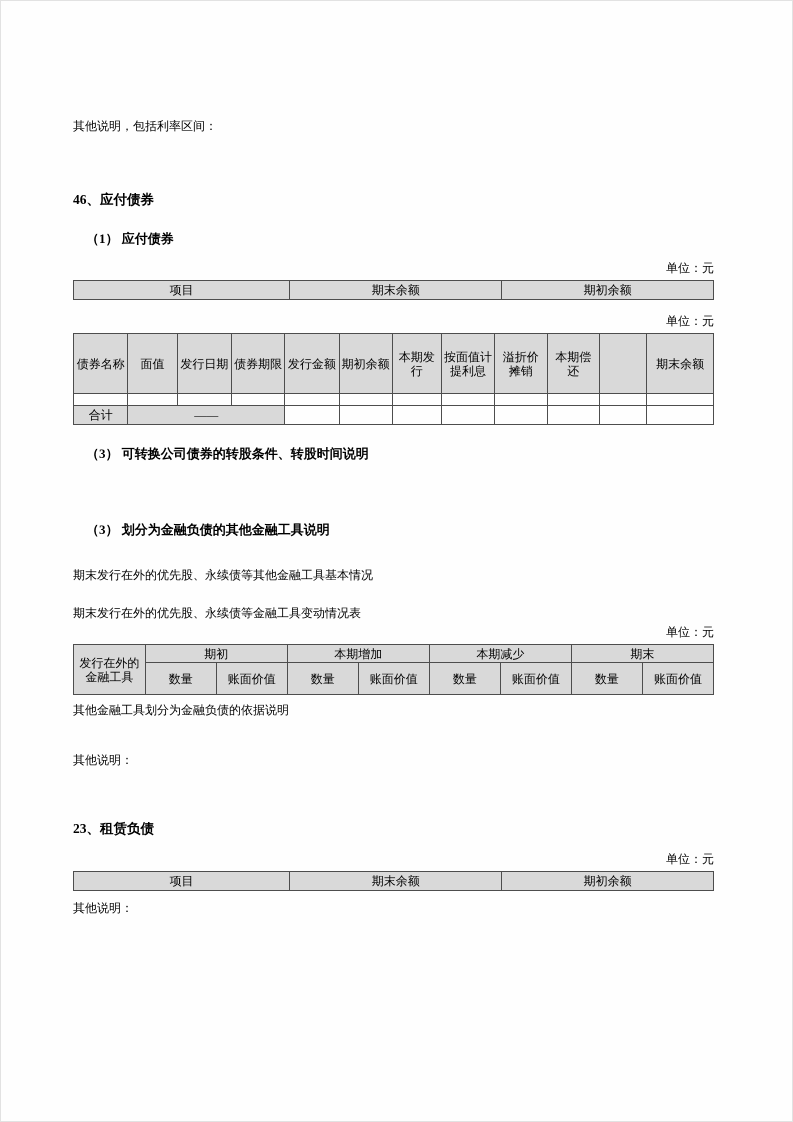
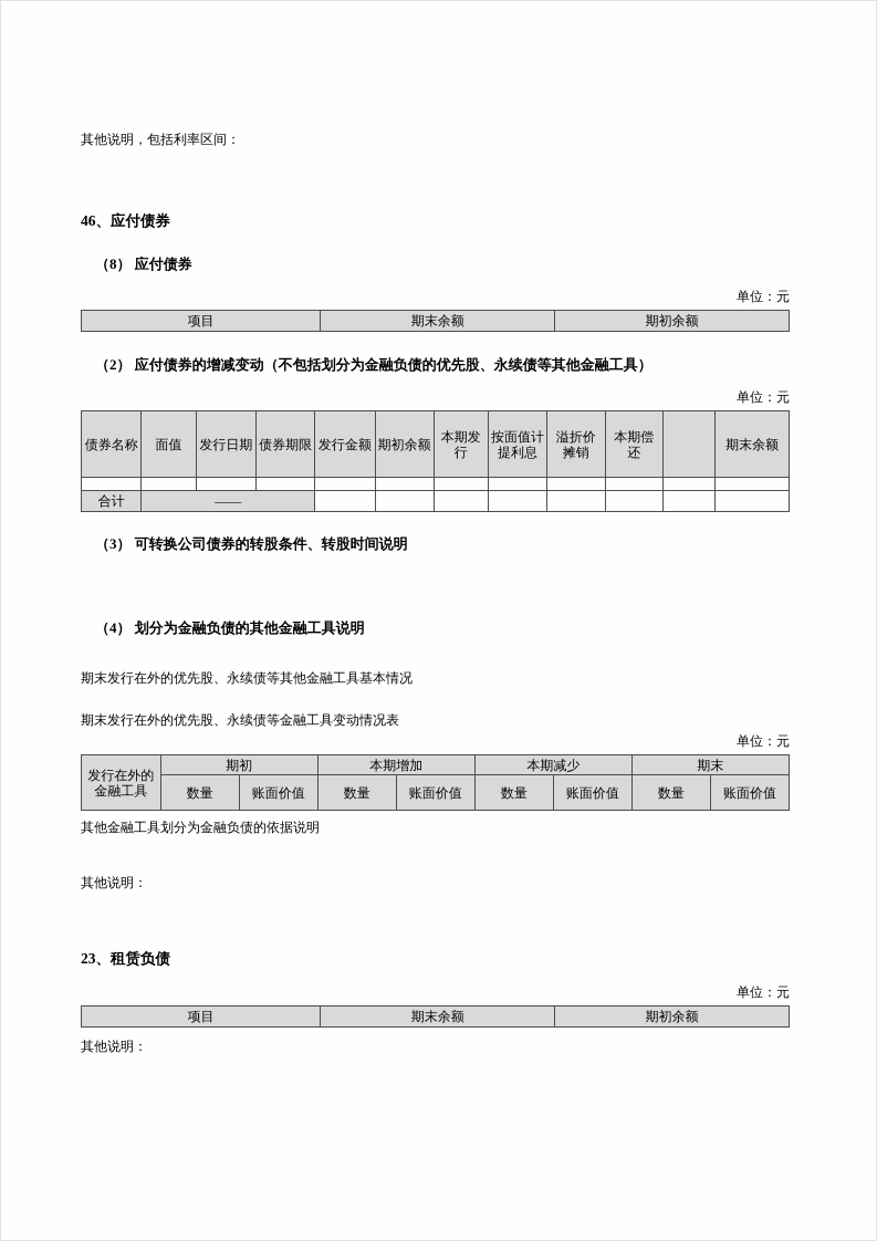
  其他说明，包括利率区间：
  46、应付债券
- （1） 应付债券
+ （8） 应付债券
  单位：元
  项目	期末余额	期初余额
+ （2） 应付债券的增减变动（不包括划分为金融负债的优先股、永续债等其他金融工具）
  单位：元
  债券名称	面值	发行日期	债券期限	发行金额	期初余额	本期发行	按面值计提利息	溢折价摊销	本期偿还		期末余额
  合计	——
  （3） 可转换公司债券的转股条件、转股时间说明
- （3） 划分为金融负债的其他金融工具说明
+ （4） 划分为金融负债的其他金融工具说明
  期末发行在外的优先股、永续债等其他金融工具基本情况
  期末发行在外的优先股、永续债等金融工具变动情况表
  单位：元
  发行在外的金融工具	期初	本期增加	本期减少	期末
  数量	账面价值	数量	账面价值	数量	账面价值	数量	账面价值
  其他金融工具划分为金融负债的依据说明
  其他说明：
  23、租赁负债
  单位：元
  项目	期末余额	期初余额
  其他说明：
